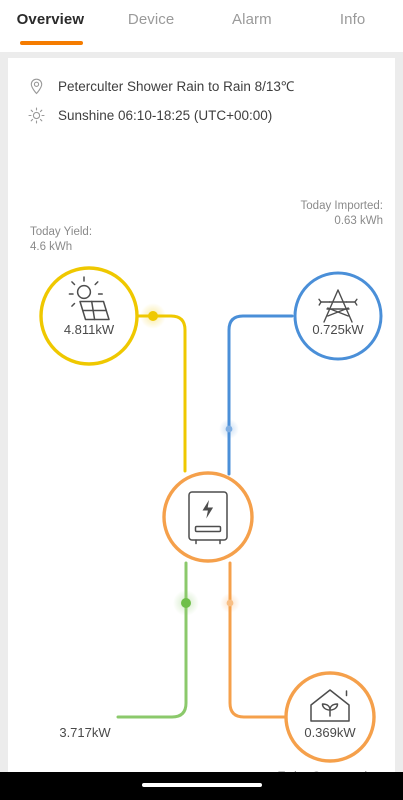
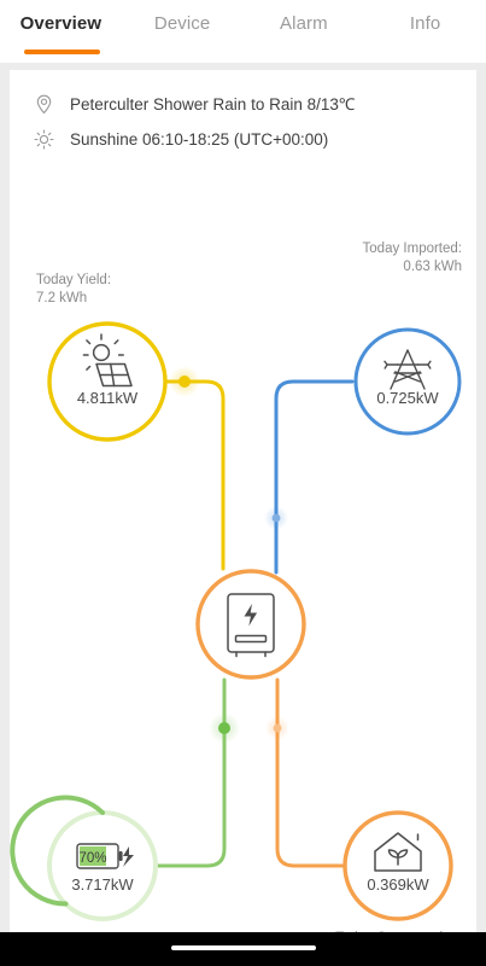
  Overview
  Device
  Alarm
  Info
  Peterculter Shower Rain to Rain 8/13℃
  Sunshine 06:10-18:25 (UTC+00:00)
  4.811kW
  0.725kW
+ 70%
  3.717kW
  0.369kW
  Today Imported:
  0.63 kWh
  Today Yield:
- 4.6 kWh
+ 7.2 kWh
